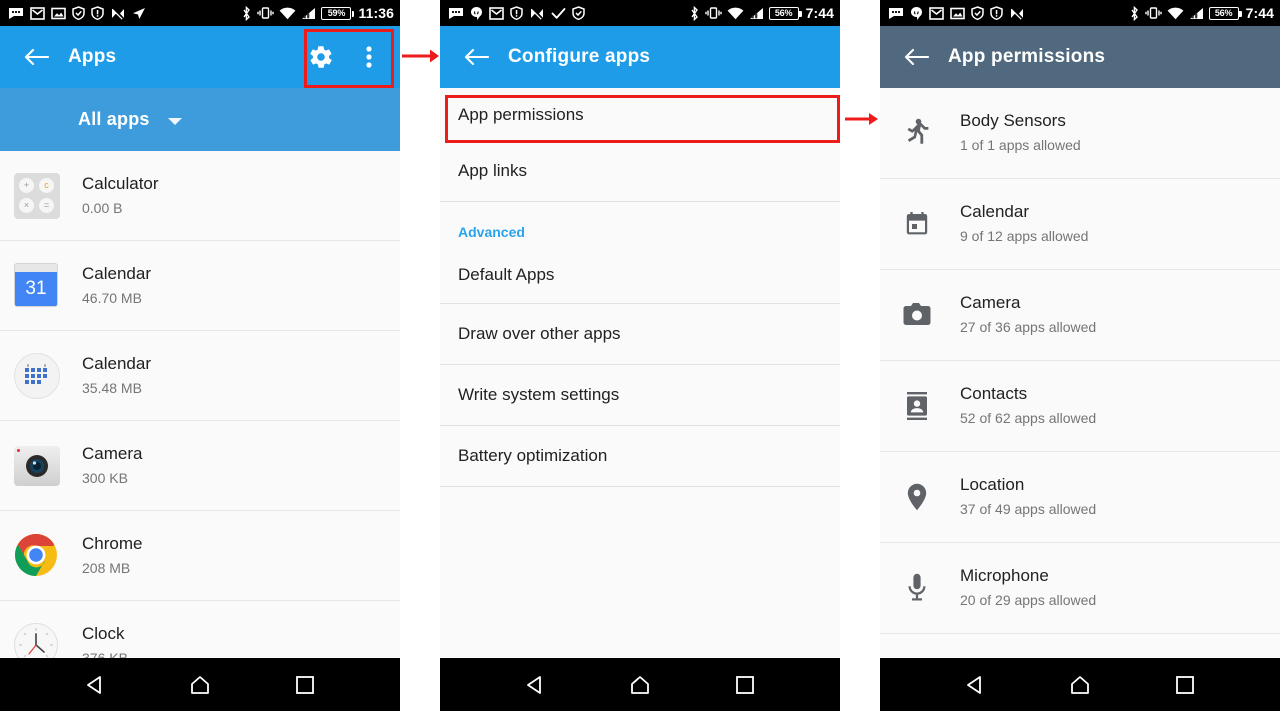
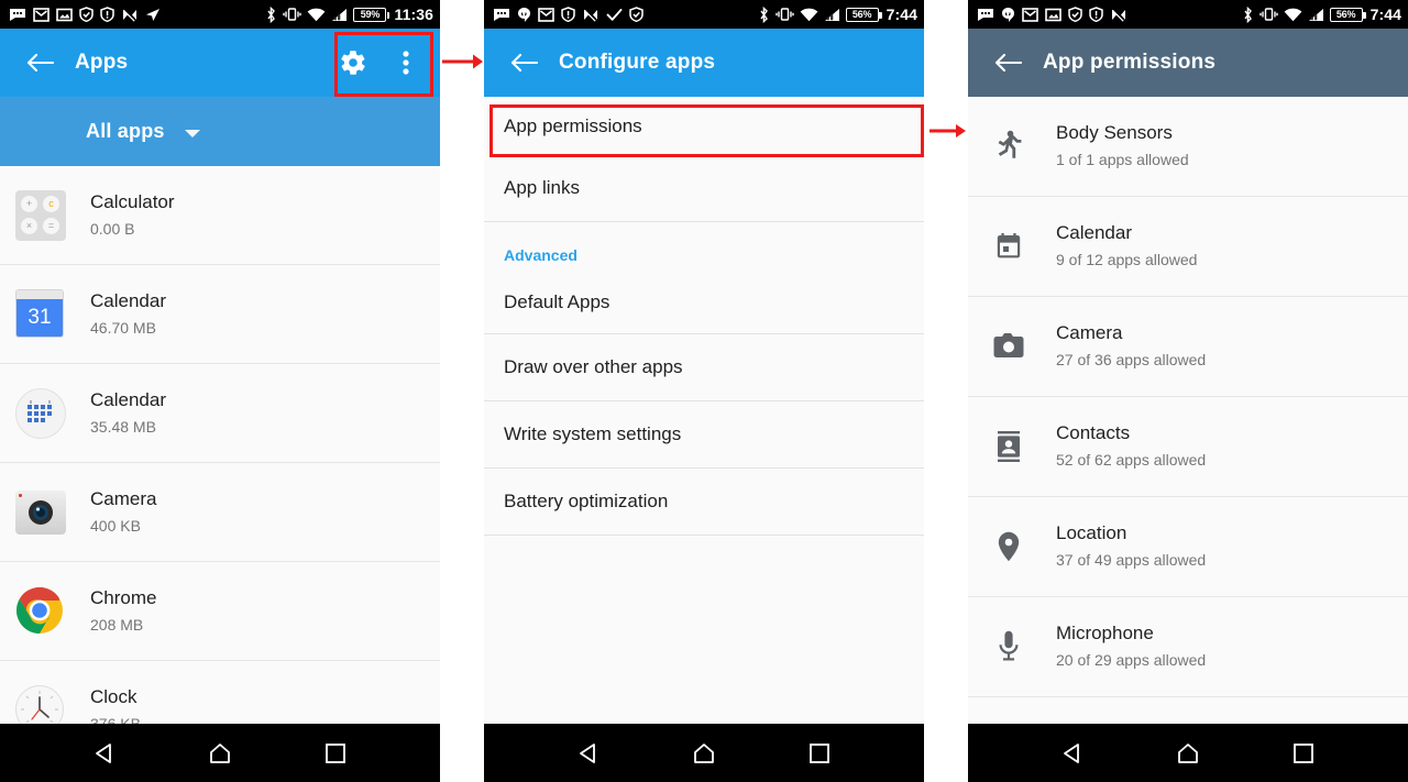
  59%
  11:36
  Apps
  All apps
  +
  c
  ×
  =
  Calculator
  0.00 B
  31
  Calendar
  46.70 MB
  Calendar
  35.48 MB
  Camera
- 300 KB
+ 400 KB
  Chrome
  208 MB
  Clock
  56%
  7:44
  Configure apps
  App permissions
  App links
  Advanced
  Default Apps
  Draw over other apps
  Write system settings
  Battery optimization
  56%
  7:44
  App permissions
  Body Sensors
  1 of 1 apps allowed
  Calendar
  9 of 12 apps allowed
  Camera
  27 of 36 apps allowed
  Contacts
  52 of 62 apps allowed
  Location
  37 of 49 apps allowed
  Microphone
  20 of 29 apps allowed
